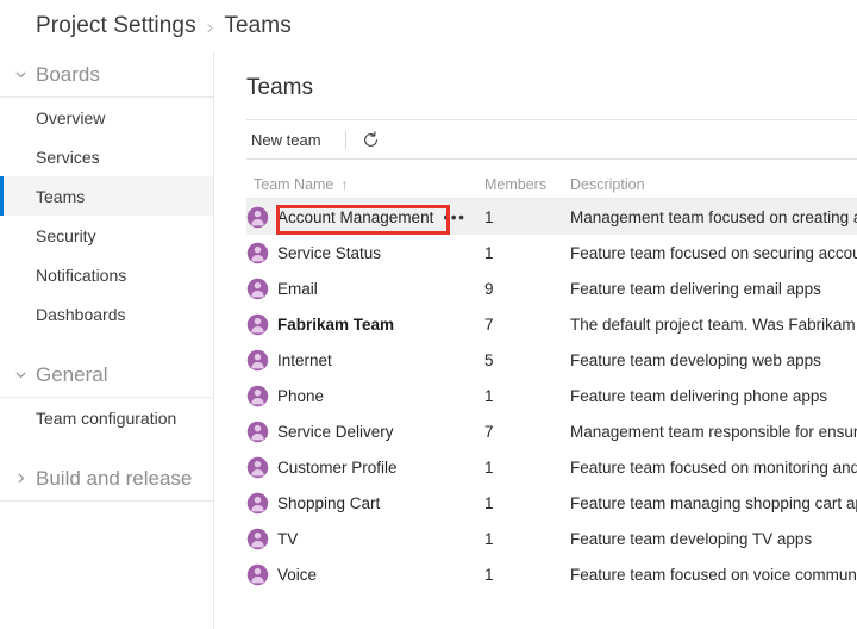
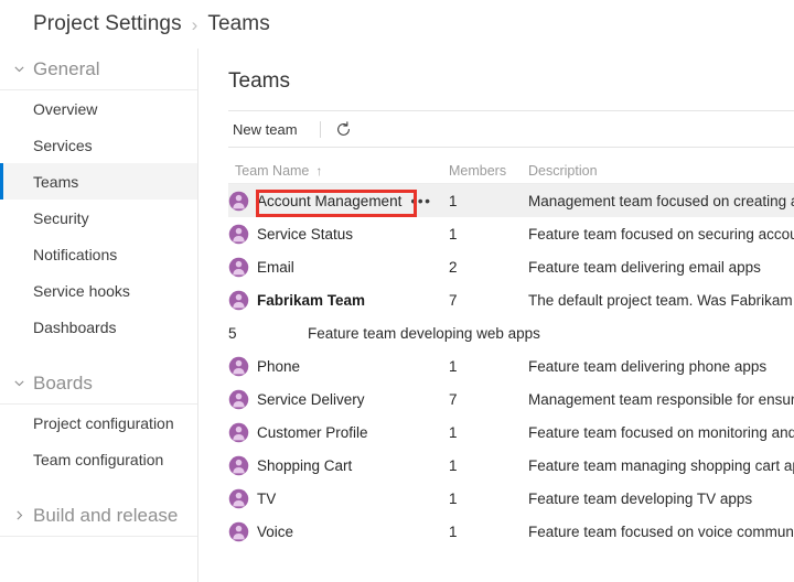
  Project Settings
  ›
  Teams
- Boards
+ General
  Overview
  Services
  Teams
  Security
  Notifications
+ Service hooks
  Dashboards
- General
+ Boards
+ Project configuration
  Team configuration
  Build and release
  Teams
  New team
  Team Name
  ↑
  Members
  Description
  Account Management
  •••
  1
  Management team focused on creating
  Service Status
  1
  Feature team focused on securing acco
  Email
- 9
+ 2
  Feature team delivering email apps
  Fabrikam Team
  7
  The default project team. Was Fabrikam
- Internet
  5
  Feature team developing web apps
  Phone
  1
  Feature team delivering phone apps
  Service Delivery
  7
  Management team responsible for ensur
  Customer Profile
  1
  Feature team focused on monitoring and
  Shopping Cart
  1
  Feature team managing shopping cart a
  TV
  1
  Feature team developing TV apps
  Voice
  1
  Feature team focused on voice commun
